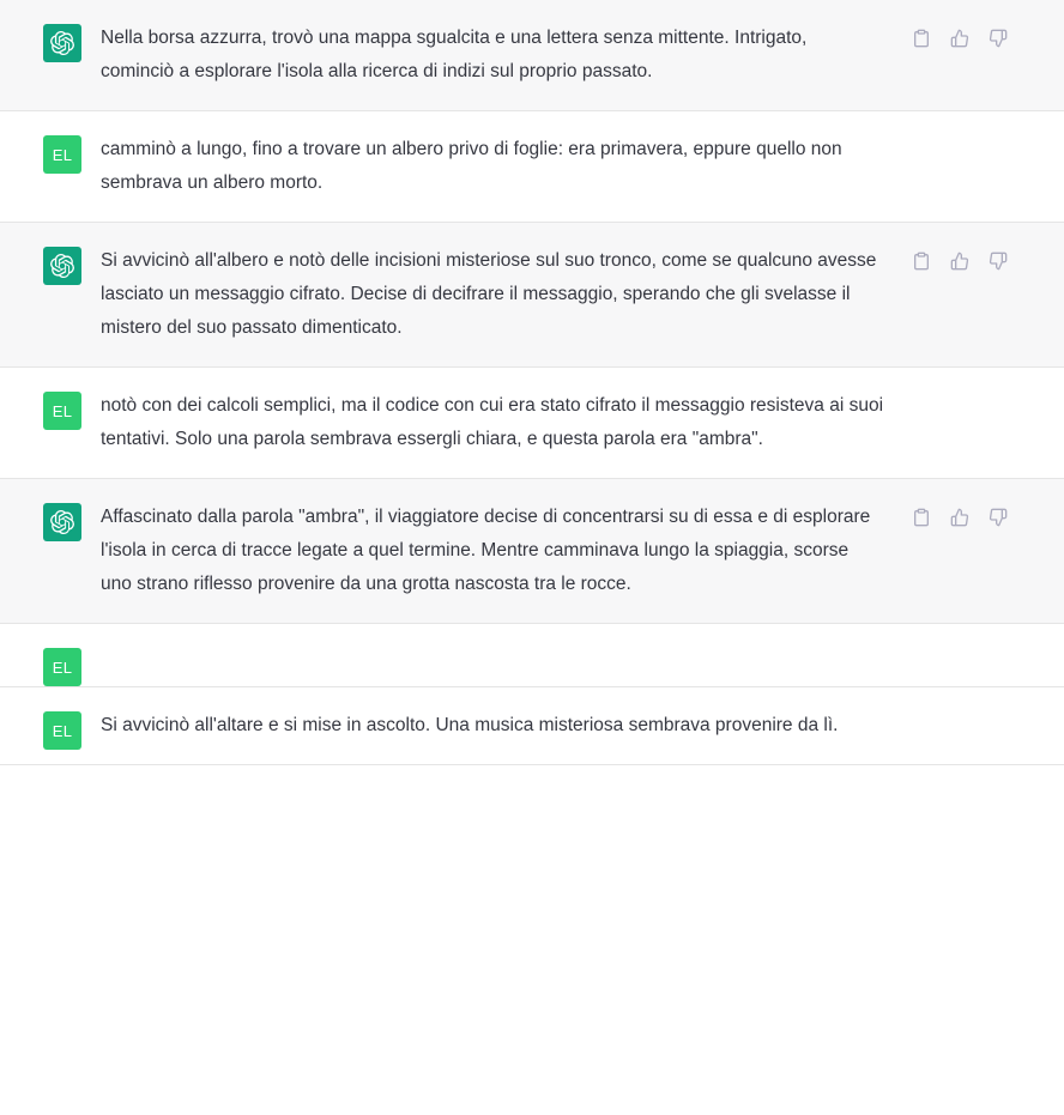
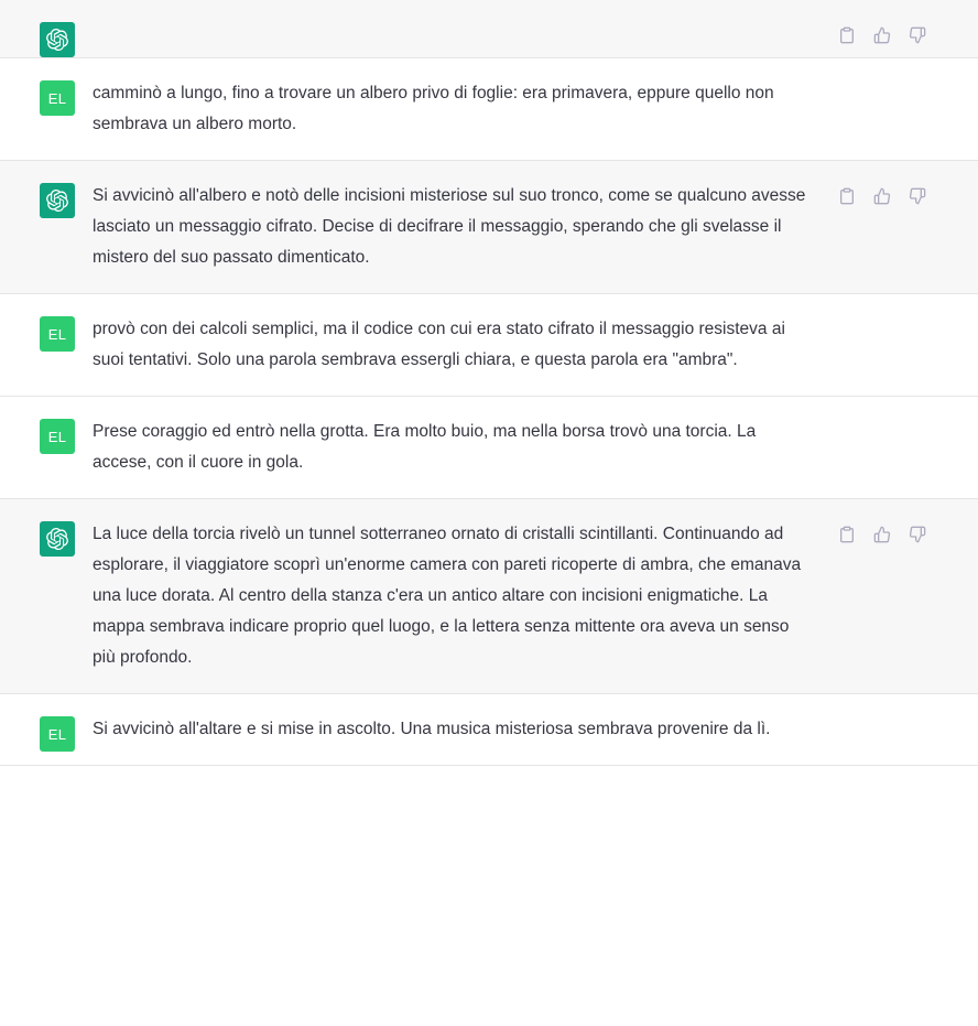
- Nella borsa azzurra, trovò una mappa sgualcita e una lettera senza mittente. Intrigato, cominciò a esplorare l'isola alla ricerca di indizi sul proprio passato.
  EL
  camminò a lungo, fino a trovare un albero privo di foglie: era primavera, eppure quello non sembrava un albero morto.
  Si avvicinò all'albero e notò delle incisioni misteriose sul suo tronco, come se qualcuno avesse lasciato un messaggio cifrato. Decise di decifrare il messaggio, sperando che gli svelasse il mistero del suo passato dimenticato.
  EL
- notò con dei calcoli semplici, ma il codice con cui era stato cifrato il messaggio resisteva ai suoi tentativi. Solo una parola sembrava essergli chiara, e questa parola era "ambra".
+ provò con dei calcoli semplici, ma il codice con cui era stato cifrato il messaggio resisteva ai suoi tentativi. Solo una parola sembrava essergli chiara, e questa parola era "ambra".
- Affascinato dalla parola "ambra", il viaggiatore decise di concentrarsi su di essa e di esplorare l'isola in cerca di tracce legate a quel termine. Mentre camminava lungo la spiaggia, scorse uno strano riflesso provenire da una grotta nascosta tra le rocce.
  EL
+ Prese coraggio ed entrò nella grotta. Era molto buio, ma nella borsa trovò una torcia. La accese, con il cuore in gola.
+ La luce della torcia rivelò un tunnel sotterraneo ornato di cristalli scintillanti. Continuando ad esplorare, il viaggiatore scoprì un'enorme camera con pareti ricoperte di ambra, che emanava una luce dorata. Al centro della stanza c'era un antico altare con incisioni enigmatiche. La mappa sembrava indicare proprio quel luogo, e la lettera senza mittente ora aveva un senso più profondo.
  EL
  Si avvicinò all'altare e si mise in ascolto. Una musica misteriosa sembrava provenire da lì.
